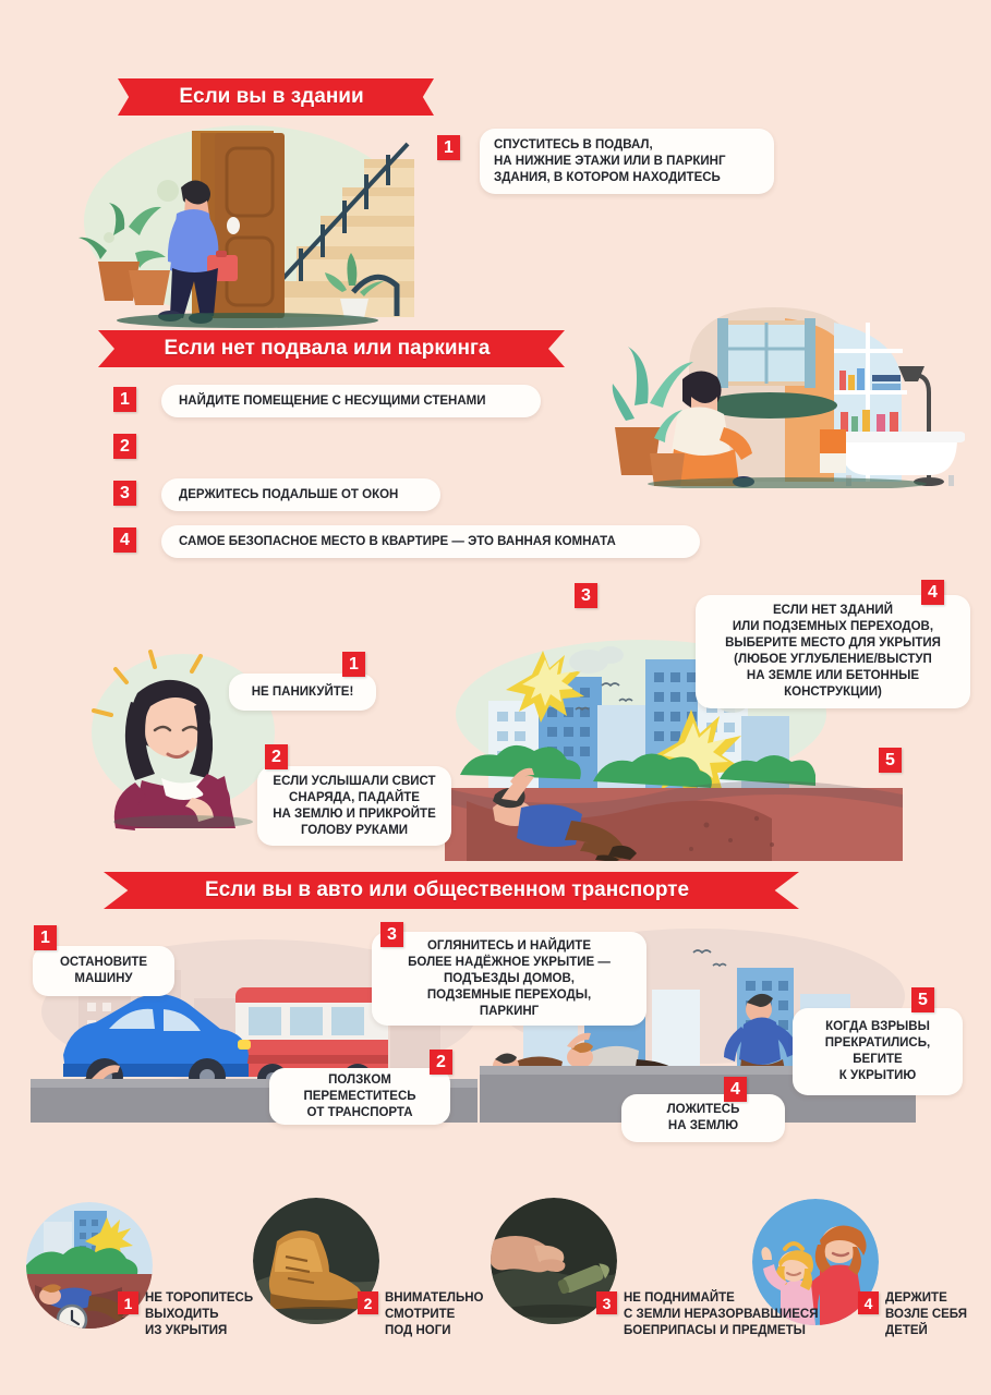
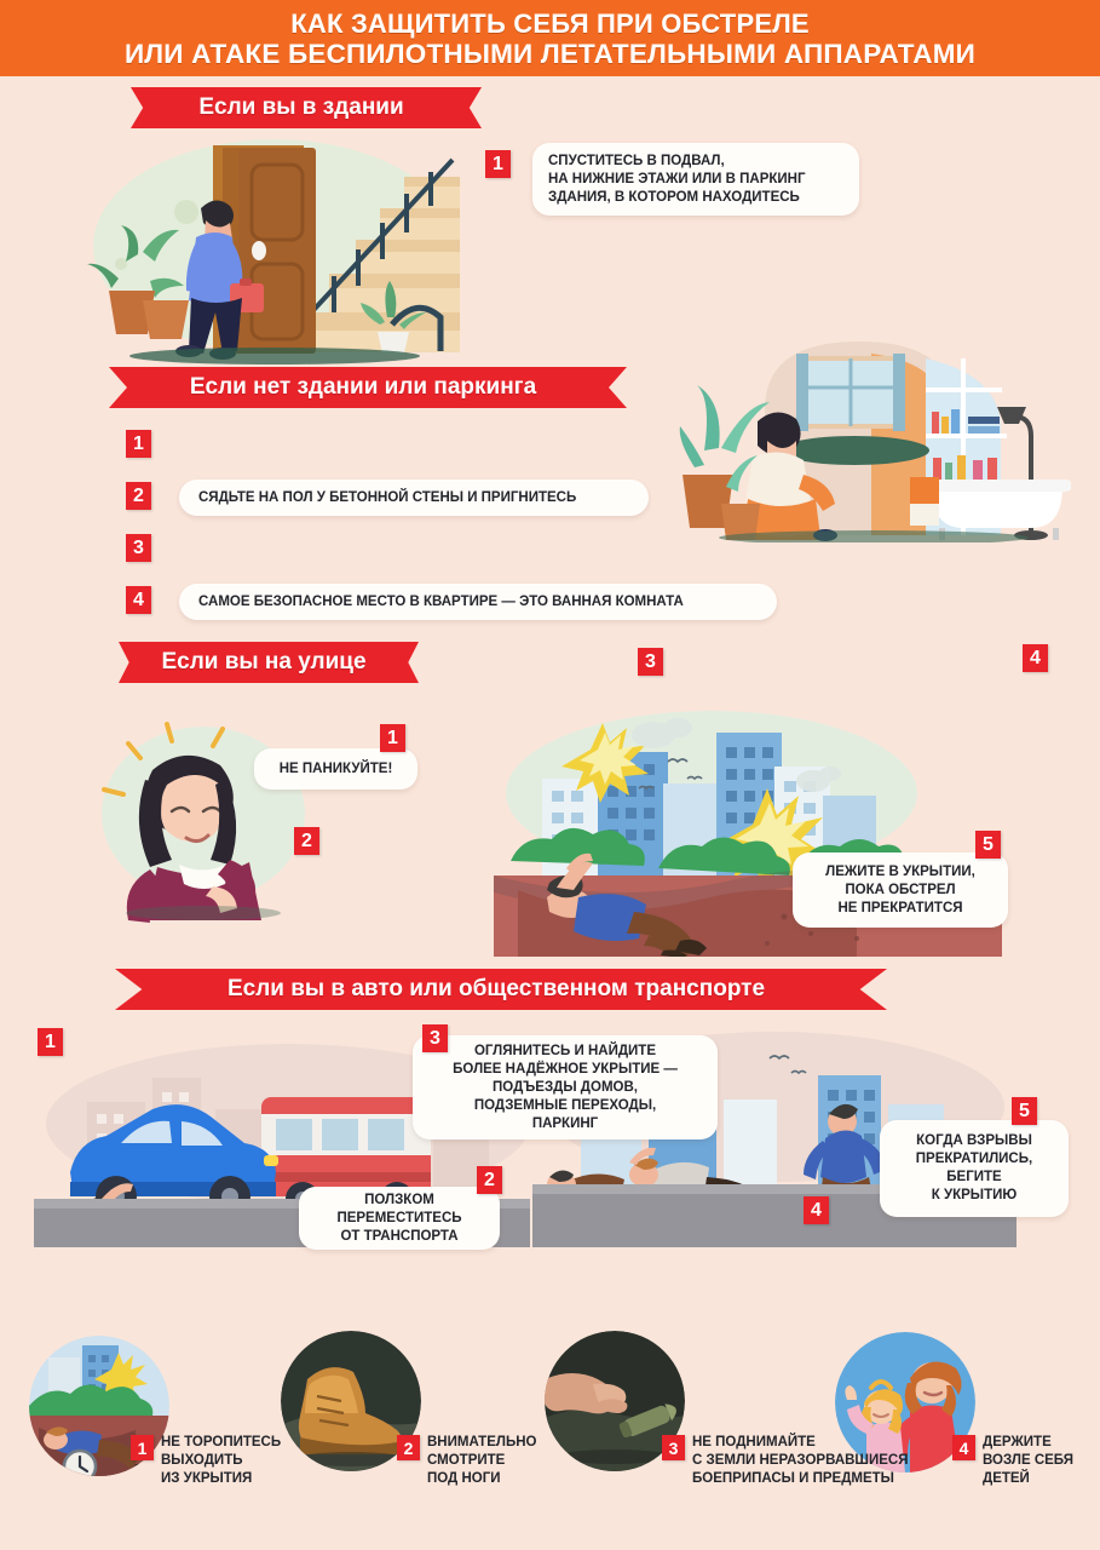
+ КАК ЗАЩИТИТЬ СЕБЯ ПРИ ОБСТРЕЛЕ
+ ИЛИ АТАКЕ БЕСПИЛОТНЫМИ ЛЕТАТЕЛЬНЫМИ АППАРАТАМИ
  Если вы в здании
  1
  СПУСТИТЕСЬ В ПОДВАЛ,
  НА НИЖНИЕ ЭТАЖИ ИЛИ В ПАРКИНГ
  ЗДАНИЯ, В КОТОРОМ НАХОДИТЕСЬ
- Если нет подвала или паркинга
+ Если нет здании или паркинга
  1
- НАЙДИТЕ ПОМЕЩЕНИЕ С НЕСУЩИМИ СТЕНАМИ
  2
+ СЯДЬТЕ НА ПОЛ У БЕТОННОЙ СТЕНЫ И ПРИГНИТЕСЬ
  3
- ДЕРЖИТЕСЬ ПОДАЛЬШЕ ОТ ОКОН
  4
  САМОЕ БЕЗОПАСНОЕ МЕСТО В КВАРТИРЕ — ЭТО ВАННАЯ КОМНАТА
+ Если вы на улице
  1
  НЕ ПАНИКУЙТЕ!
  2
- ЕСЛИ УСЛЫШАЛИ СВИСТ
- СНАРЯДА, ПАДАЙТЕ
- НА ЗЕМЛЮ И ПРИКРОЙТЕ
- ГОЛОВУ РУКАМИ
  3
  4
- ЕСЛИ НЕТ ЗДАНИЙ
- ИЛИ ПОДЗЕМНЫХ ПЕРЕХОДОВ,
- ВЫБЕРИТЕ МЕСТО ДЛЯ УКРЫТИЯ
- (ЛЮБОЕ УГЛУБЛЕНИЕ/ВЫСТУП
- НА ЗЕМЛЕ ИЛИ БЕТОННЫЕ
- КОНСТРУКЦИИ)
  5
+ ЛЕЖИТЕ В УКРЫТИИ,
+ ПОКА ОБСТРЕЛ
+ НЕ ПРЕКРАТИТСЯ
  Если вы в авто или общественном транспорте
  1
- ОСТАНОВИТЕ
- МАШИНУ
  2
  ПОЛЗКОМ
  ПЕРЕМЕСТИТЕСЬ
  ОТ ТРАНСПОРТА
  3
  ОГЛЯНИТЕСЬ И НАЙДИТЕ
  БОЛЕЕ НАДЁЖНОЕ УКРЫТИЕ —
  ПОДЪЕЗДЫ ДОМОВ,
  ПОДЗЕМНЫЕ ПЕРЕХОДЫ,
  ПАРКИНГ
  4
- ЛОЖИТЕСЬ
- НА ЗЕМЛЮ
  5
  КОГДА ВЗРЫВЫ
  ПРЕКРАТИЛИСЬ,
  БЕГИТЕ
  К УКРЫТИЮ
  1
  НЕ ТОРОПИТЕСЬ
  ВЫХОДИТЬ
  ИЗ УКРЫТИЯ
  2
  ВНИМАТЕЛЬНО
  СМОТРИТЕ
  ПОД НОГИ
  3
  НЕ ПОДНИМАЙТЕ
  С ЗЕМЛИ НЕРАЗОРВАВШИЕСЯ
  БОЕПРИПАСЫ И ПРЕДМЕТЫ
  4
  ДЕРЖИТЕ
  ВОЗЛЕ СЕБЯ
  ДЕТЕЙ
